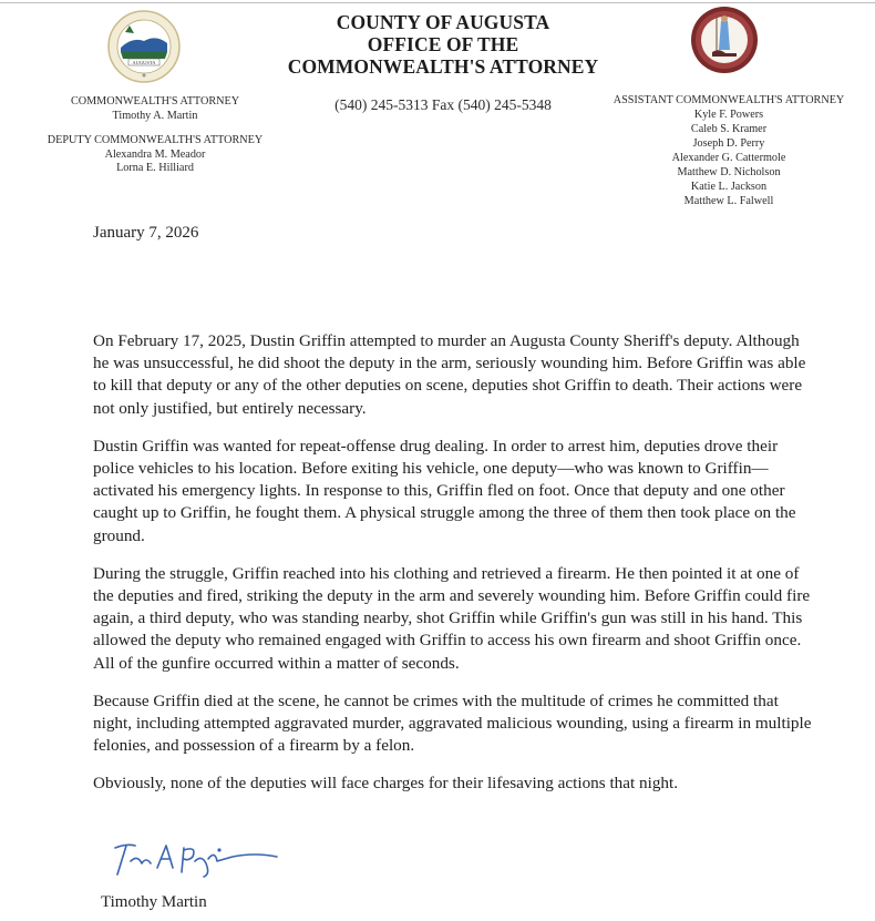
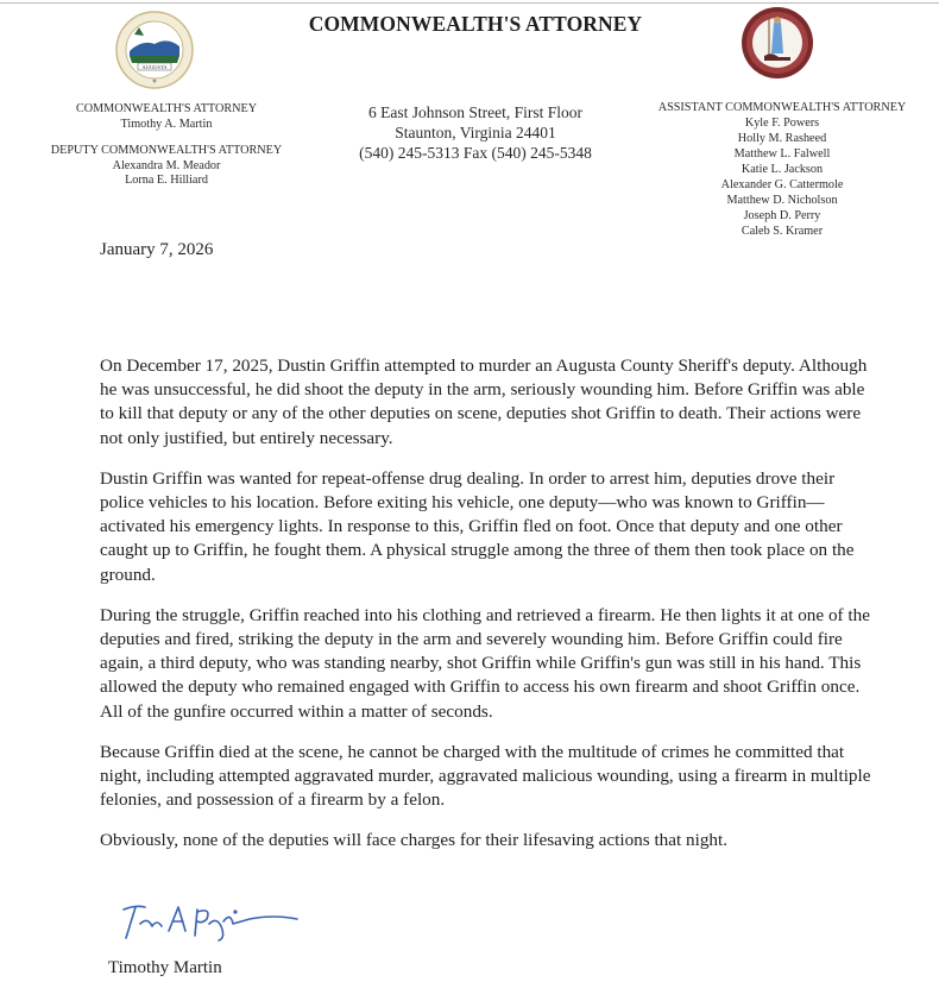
- COUNTY OF AUGUSTA
- OFFICE OF THE
  COMMONWEALTH'S ATTORNEY
+ 6 East Johnson Street, First Floor
+ Staunton, Virginia 24401
  (540) 245-5313 Fax (540) 245-5348
  COMMONWEALTH'S ATTORNEY
  Timothy A. Martin
  DEPUTY COMMONWEALTH'S ATTORNEY
  Alexandra M. Meador
  Lorna E. Hilliard
  ASSISTANT COMMONWEALTH'S ATTORNEY
  Kyle F. Powers
+ Holly M. Rasheed
- Caleb S. Kramer
+ Matthew L. Falwell
- Joseph D. Perry
+ Katie L. Jackson
  Alexander G. Cattermole
  Matthew D. Nicholson
- Katie L. Jackson
+ Joseph D. Perry
- Matthew L. Falwell
+ Caleb S. Kramer
  January 7, 2026
- On February 17, 2025, Dustin Griffin attempted to murder an Augusta County Sheriff's deputy. Although he was unsuccessful, he did shoot the deputy in the arm, seriously wounding him. Before Griffin was able to kill that deputy or any of the other deputies on scene, deputies shot Griffin to death. Their actions were not only justified, but entirely necessary.
+ On December 17, 2025, Dustin Griffin attempted to murder an Augusta County Sheriff's deputy. Although he was unsuccessful, he did shoot the deputy in the arm, seriously wounding him. Before Griffin was able to kill that deputy or any of the other deputies on scene, deputies shot Griffin to death. Their actions were not only justified, but entirely necessary.
  Dustin Griffin was wanted for repeat-offense drug dealing. In order to arrest him, deputies drove their police vehicles to his location. Before exiting his vehicle, one deputy—who was known to Griffin—activated his emergency lights. In response to this, Griffin fled on foot. Once that deputy and one other caught up to Griffin, he fought them. A physical struggle among the three of them then took place on the ground.
- During the struggle, Griffin reached into his clothing and retrieved a firearm. He then pointed it at one of the deputies and fired, striking the deputy in the arm and severely wounding him. Before Griffin could fire again, a third deputy, who was standing nearby, shot Griffin while Griffin's gun was still in his hand. This allowed the deputy who remained engaged with Griffin to access his own firearm and shoot Griffin once. All of the gunfire occurred within a matter of seconds.
+ During the struggle, Griffin reached into his clothing and retrieved a firearm. He then lights it at one of the deputies and fired, striking the deputy in the arm and severely wounding him. Before Griffin could fire again, a third deputy, who was standing nearby, shot Griffin while Griffin's gun was still in his hand. This allowed the deputy who remained engaged with Griffin to access his own firearm and shoot Griffin once. All of the gunfire occurred within a matter of seconds.
- Because Griffin died at the scene, he cannot be crimes with the multitude of crimes he committed that night, including attempted aggravated murder, aggravated malicious wounding, using a firearm in multiple felonies, and possession of a firearm by a felon.
+ Because Griffin died at the scene, he cannot be charged with the multitude of crimes he committed that night, including attempted aggravated murder, aggravated malicious wounding, using a firearm in multiple felonies, and possession of a firearm by a felon.
  Obviously, none of the deputies will face charges for their lifesaving actions that night.
  Timothy Martin
